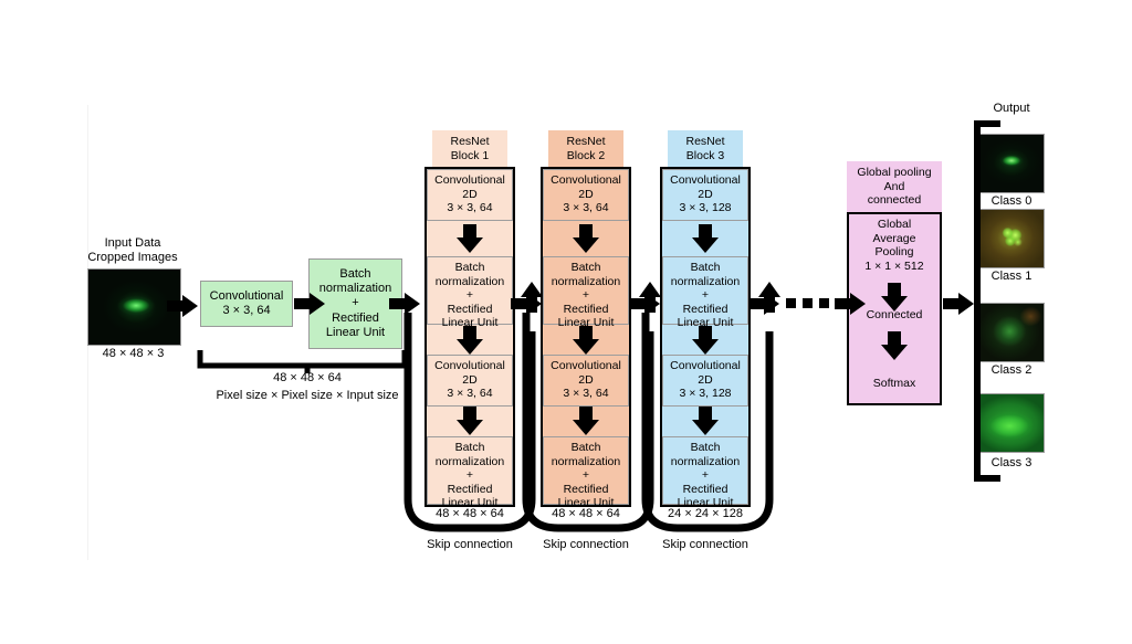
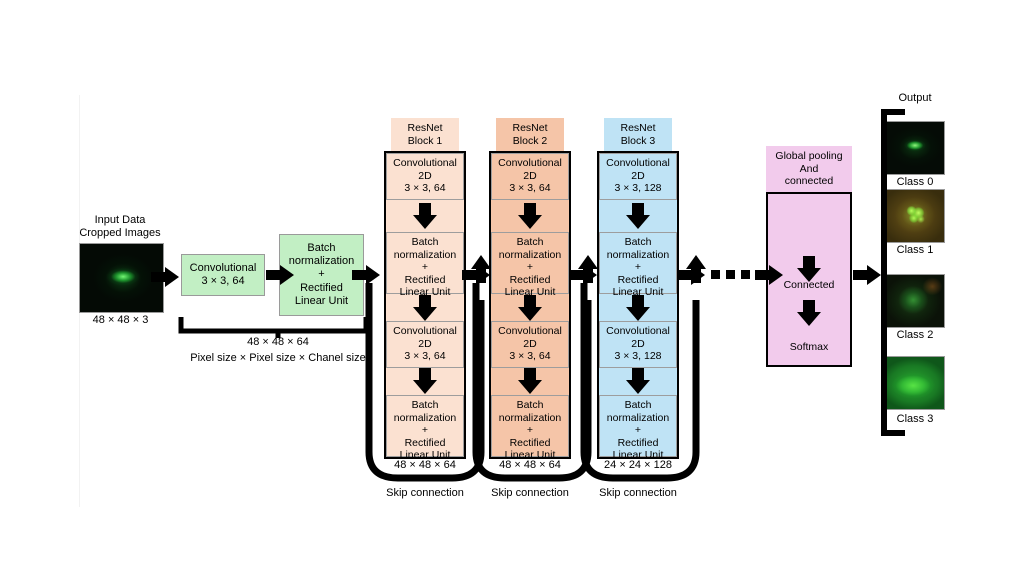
  Input Data
  Cropped Images
  48 × 48 × 3
  Convolutional
  3 × 3, 64
  Batch
  normalization
  +
  Rectified
  Linear Unit
  48 × 48 × 64
- Pixel size × Pixel size × Input size
+ Pixel size × Pixel size × Chanel size
  ResNet
  Block 1
  Convolutional
  2D
  3 × 3, 64
  Batch
  normalization
  +
  Rectified
  Linear Unit
  Convolutional
  2D
  3 × 3, 64
  Batch
  normalization
  +
  Rectified
  Linear Unit
  48 × 48 × 64
  Skip connection
  ResNet
  Block 2
  Convolutional
  2D
  3 × 3, 64
  Batch
  normalization
  +
  Rectified
  Linear Unit
  Convolutional
  2D
  3 × 3, 64
  Batch
  normalization
  +
  Rectified
  Linear Unit
  48 × 48 × 64
  Skip connection
  ResNet
  Block 3
  Convolutional
  2D
  3 × 3, 128
  Batch
  normalization
  +
  Rectified
  Linear Unit
  Convolutional
  2D
  3 × 3, 128
  Batch
  normalization
  +
  Rectified
  Linear Unit
  24 × 24 × 128
  Skip connection
  Global pooling
  And
  connected
- Global
- Average
- Pooling
- 1 × 1 × 512
  Connected
  Softmax
  Output
  Class 0
  Class 1
  Class 2
  Class 3
